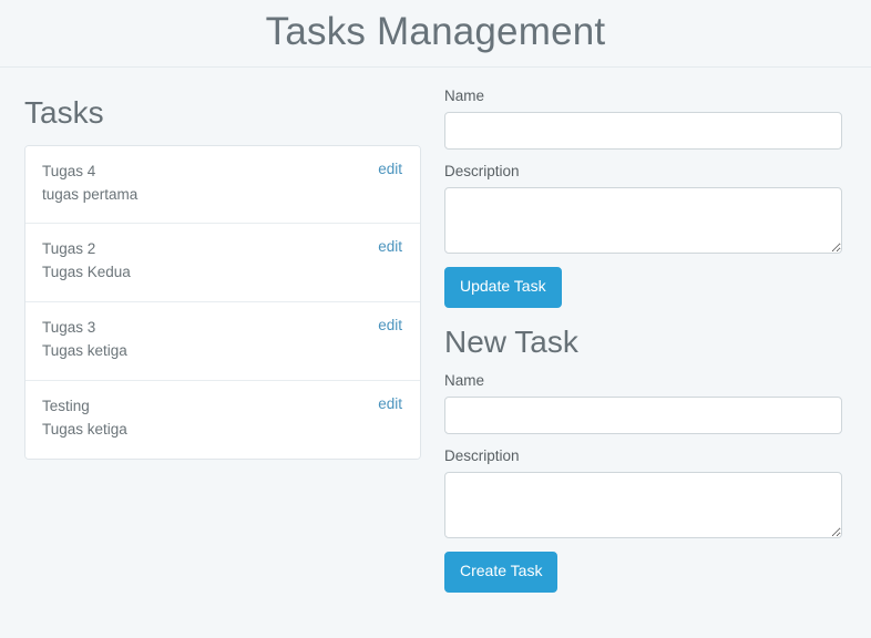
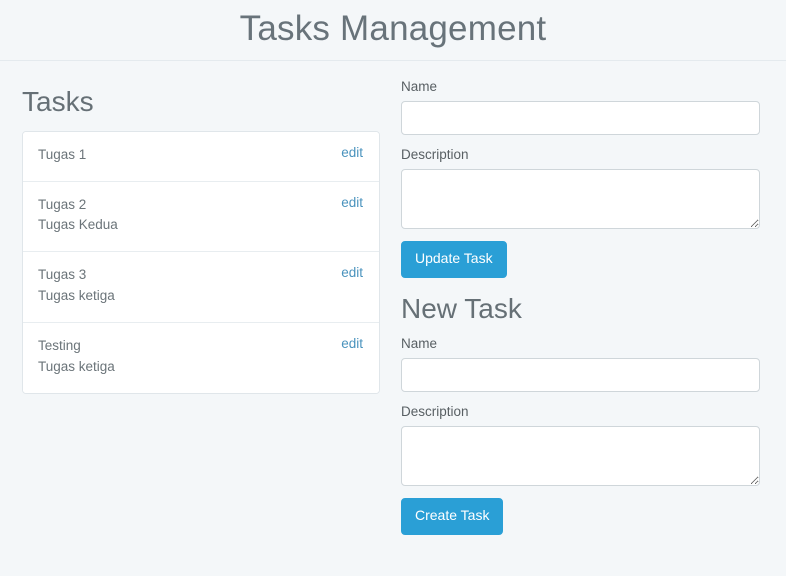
  Tasks Management
  Tasks
- Tugas 4
+ Tugas 1
- tugas pertama
  edit
  Tugas 2
  Tugas Kedua
  edit
  Tugas 3
  Tugas ketiga
  edit
  Testing
  Tugas ketiga
  edit
  Name
  Description
  Update Task
  New Task
  Name
  Description
  Create Task
